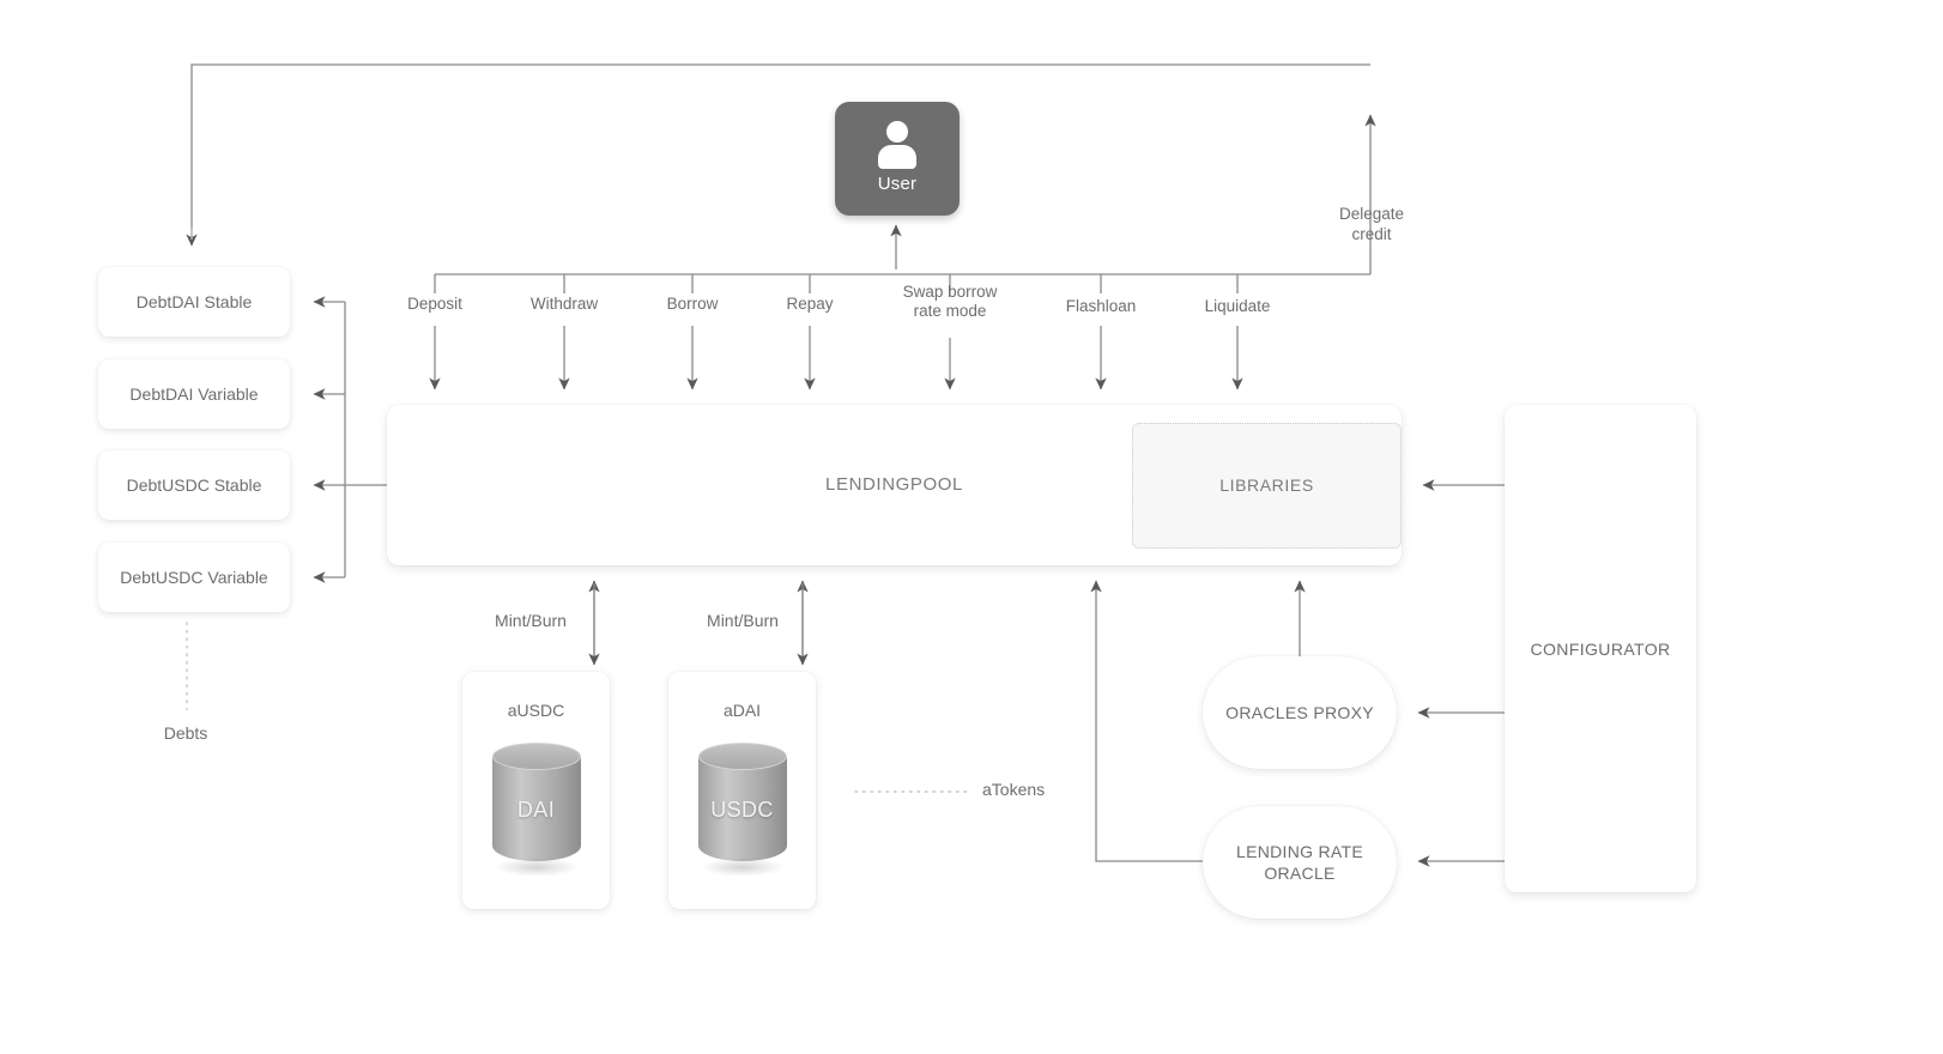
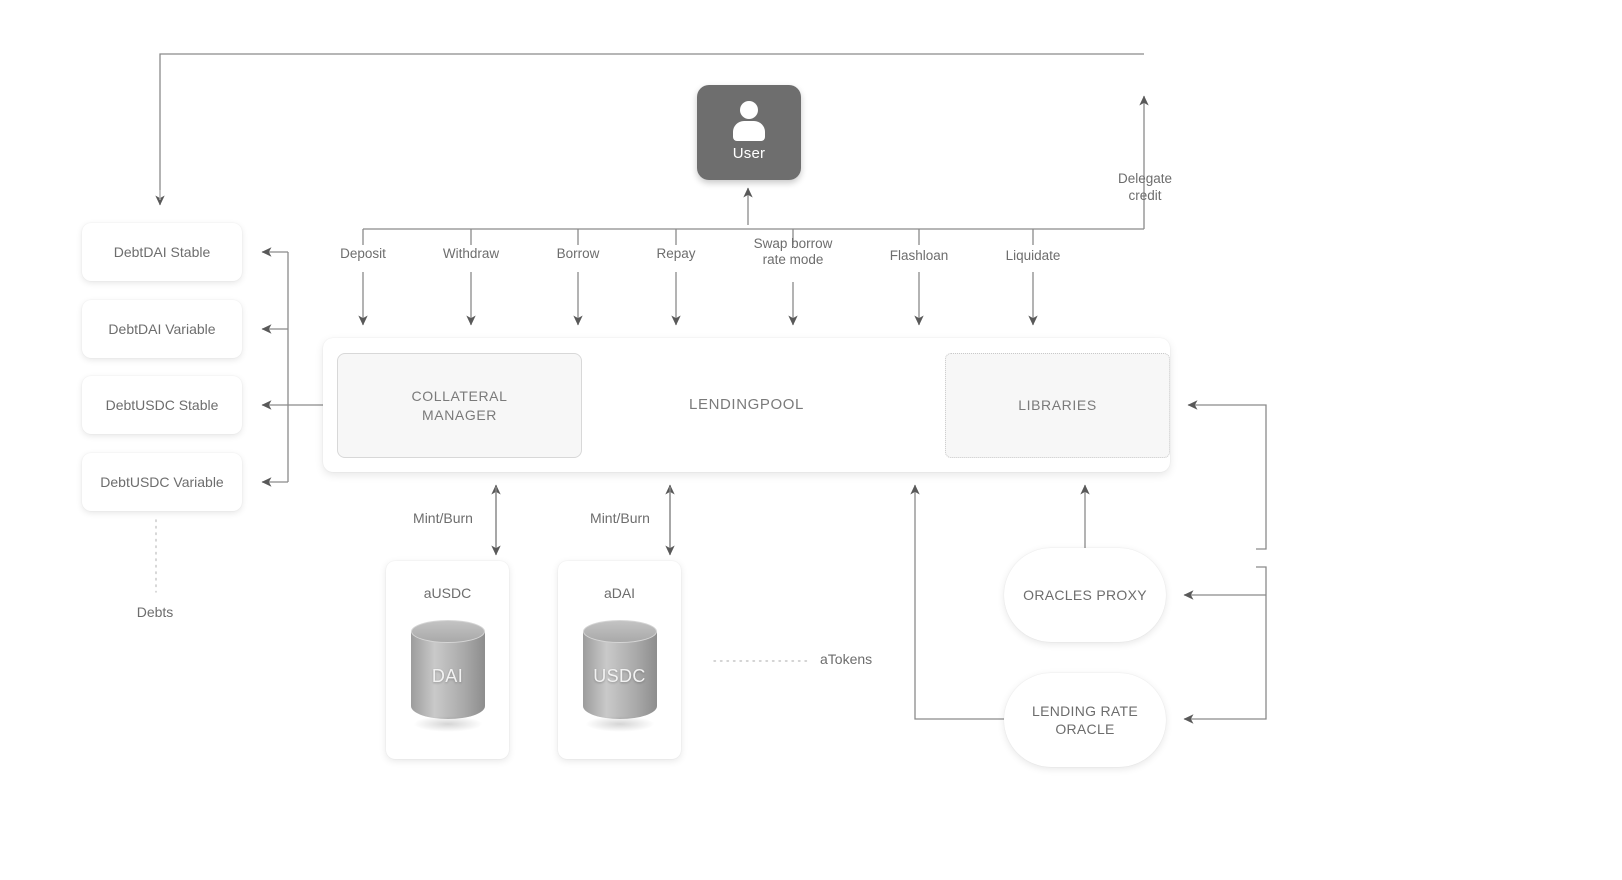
  User
  Deposit
  Withdraw
  Borrow
  Repay
  Swap borrow
  rate mode
  Flashloan
  Liquidate
  Delegate
  credit
  DebtDAI Stable
  DebtDAI Variable
  DebtUSDC Stable
  DebtUSDC Variable
  Debts
+ COLLATERAL
+ MANAGER
  LENDINGPOOL
  LIBRARIES
  Mint/Burn
  Mint/Burn
  aUSDC
  DAI
  aDAI
  USDC
  aTokens
  ORACLES PROXY
  LENDING RATE
  ORACLE
- CONFIGURATOR
